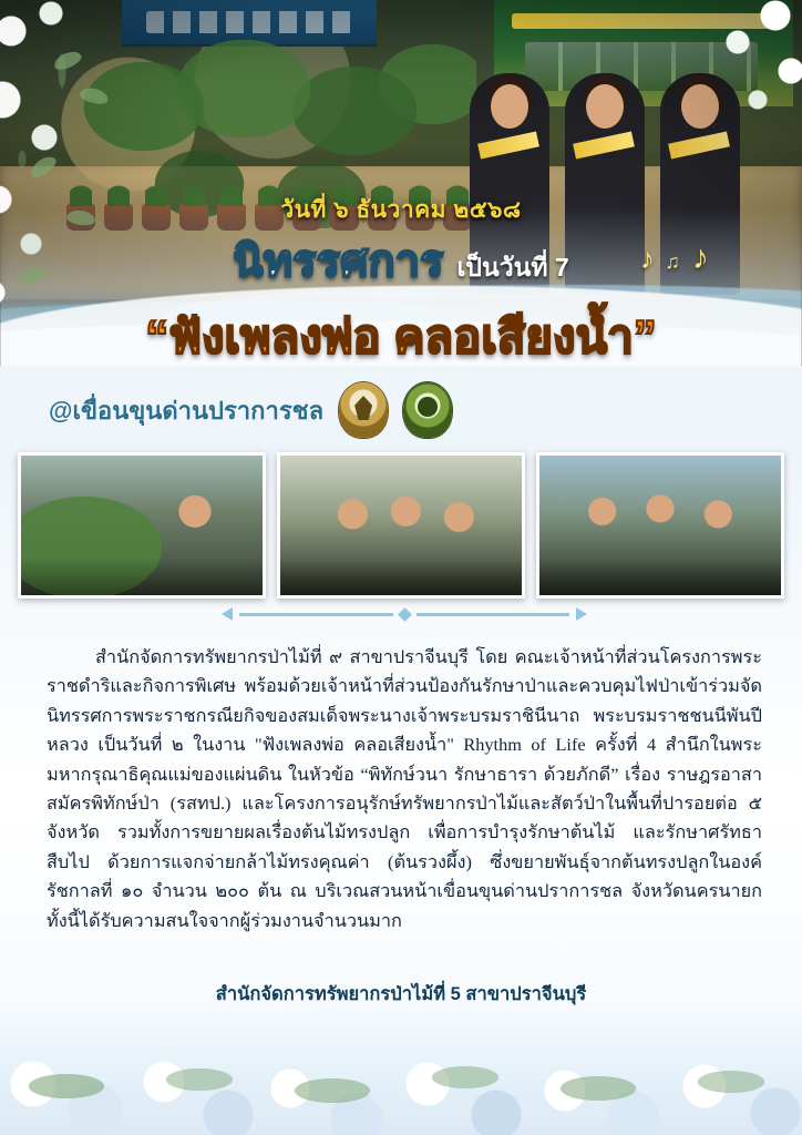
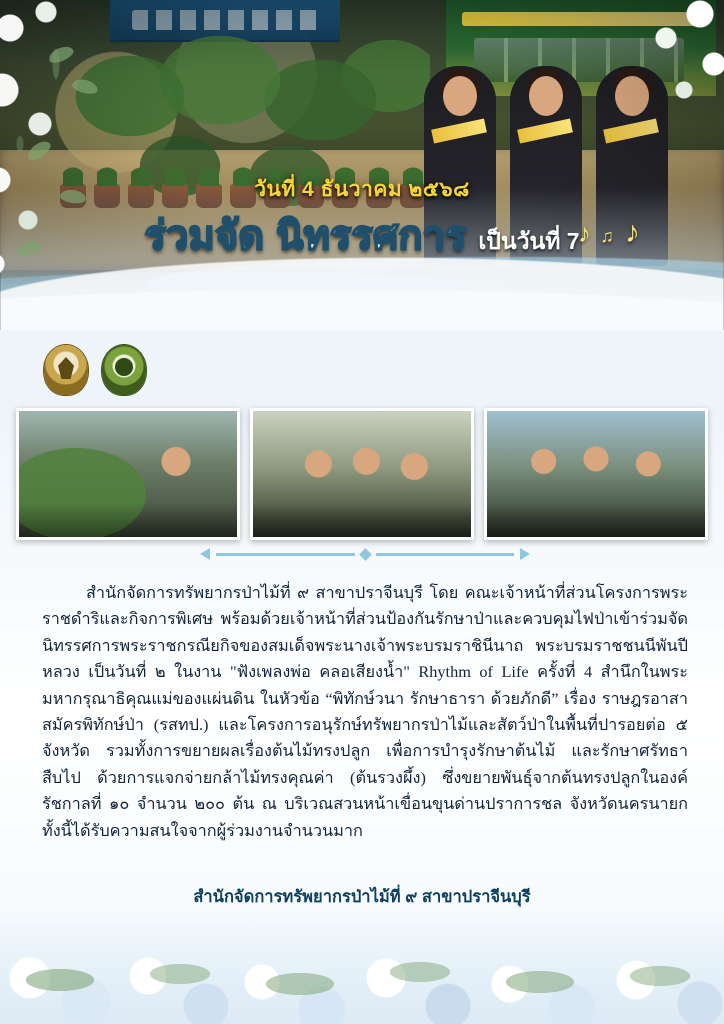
- วันที่ ๖ ธันวาคม ๒๕๖๘
+ วันที่ 4 ธันวาคม ๒๕๖๘
+ ร่วมจัด
  นิทรรศการ
  เป็นวันที่ 7
- “ฟังเพลงพ่อ คลอเสียงน้ำ”
  ♪ ♫ ♪
- @เขื่อนขุนด่านปราการชล
  สำนักจัดการทรัพยากรป่าไม้ที่ ๙ สาขาปราจีนบุรี โดย คณะเจ้าหน้าที่ส่วนโครงการพระราชดำริและกิจการพิเศษ พร้อมด้วยเจ้าหน้าที่ส่วนป้องกันรักษาป่าและควบคุมไฟป่าเข้าร่วมจัดนิทรรศการพระราชกรณียกิจของสมเด็จพระนางเจ้าพระบรมราชินีนาถ พระบรมราชชนนีพันปีหลวง เป็นวันที่ ๒ ในงาน "ฟังเพลงพ่อ คลอเสียงน้ำ" Rhythm of Life ครั้งที่ 4 สำนึกในพระมหากรุณาธิคุณแม่ของแผ่นดิน ในหัวข้อ “พิทักษ์วนา รักษาธารา ด้วยภักดี” เรื่อง ราษฎรอาสาสมัครพิทักษ์ป่า (รสทป.) และโครงการอนุรักษ์ทรัพยากรป่าไม้และสัตว์ป่าในพื้นที่ปารอยต่อ ๕ จังหวัด รวมทั้งการขยายผลเรื่องต้นไม้ทรงปลูก เพื่อการบำรุงรักษาต้นไม้ และรักษาศรัทธาสืบไป ด้วยการแจกจ่ายกล้าไม้ทรงคุณค่า (ต้นรวงผึ้ง) ซึ่งขยายพันธุ์จากต้นทรงปลูกในองค์รัชกาลที่ ๑๐ จำนวน ๒๐๐ ต้น ณ บริเวณสวนหน้าเขื่อนขุนด่านปราการชล จังหวัดนครนายก ทั้งนี้ได้รับความสนใจจากผู้ร่วมงานจำนวนมาก
- สำนักจัดการทรัพยากรป่าไม้ที่ 5 สาขาปราจีนบุรี
+ สำนักจัดการทรัพยากรป่าไม้ที่ ๙ สาขาปราจีนบุรี
